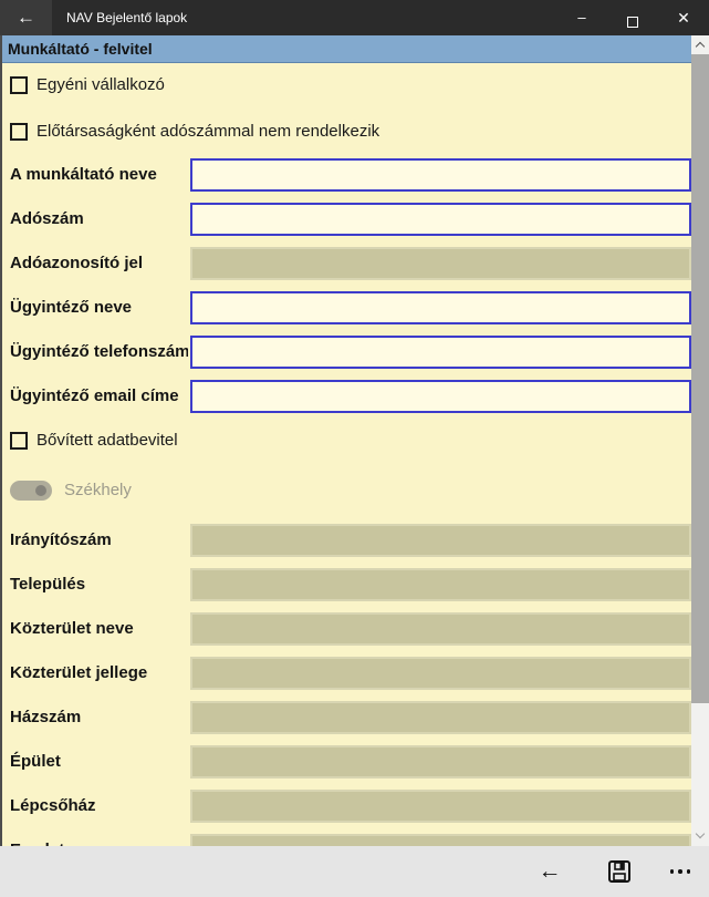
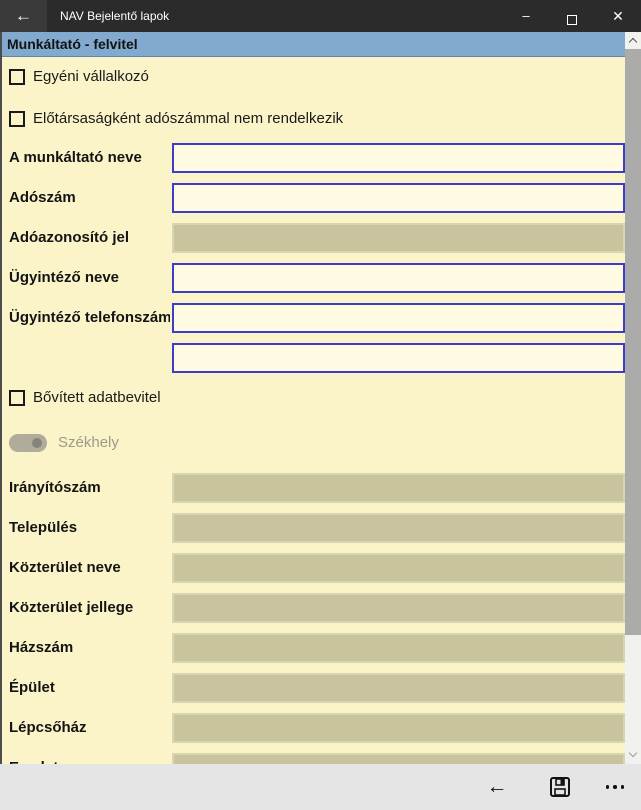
  ←
  NAV Bejelentő lapok
  –
  ✕
  Munkáltató - felvitel
  Egyéni vállalkozó
  Előtársaságként adószámmal nem rendelkezik
  A munkáltató neve
  Adószám
  Adóazonosító jel
  Ügyintéző neve
  Ügyintéző telefonszám
- Ügyintéző email címe
  Bővített adatbevitel
  Székhely
  Irányítószám
  Település
  Közterület neve
  Közterület jellege
  Házszám
  Épület
  Lépcsőház
  ←
